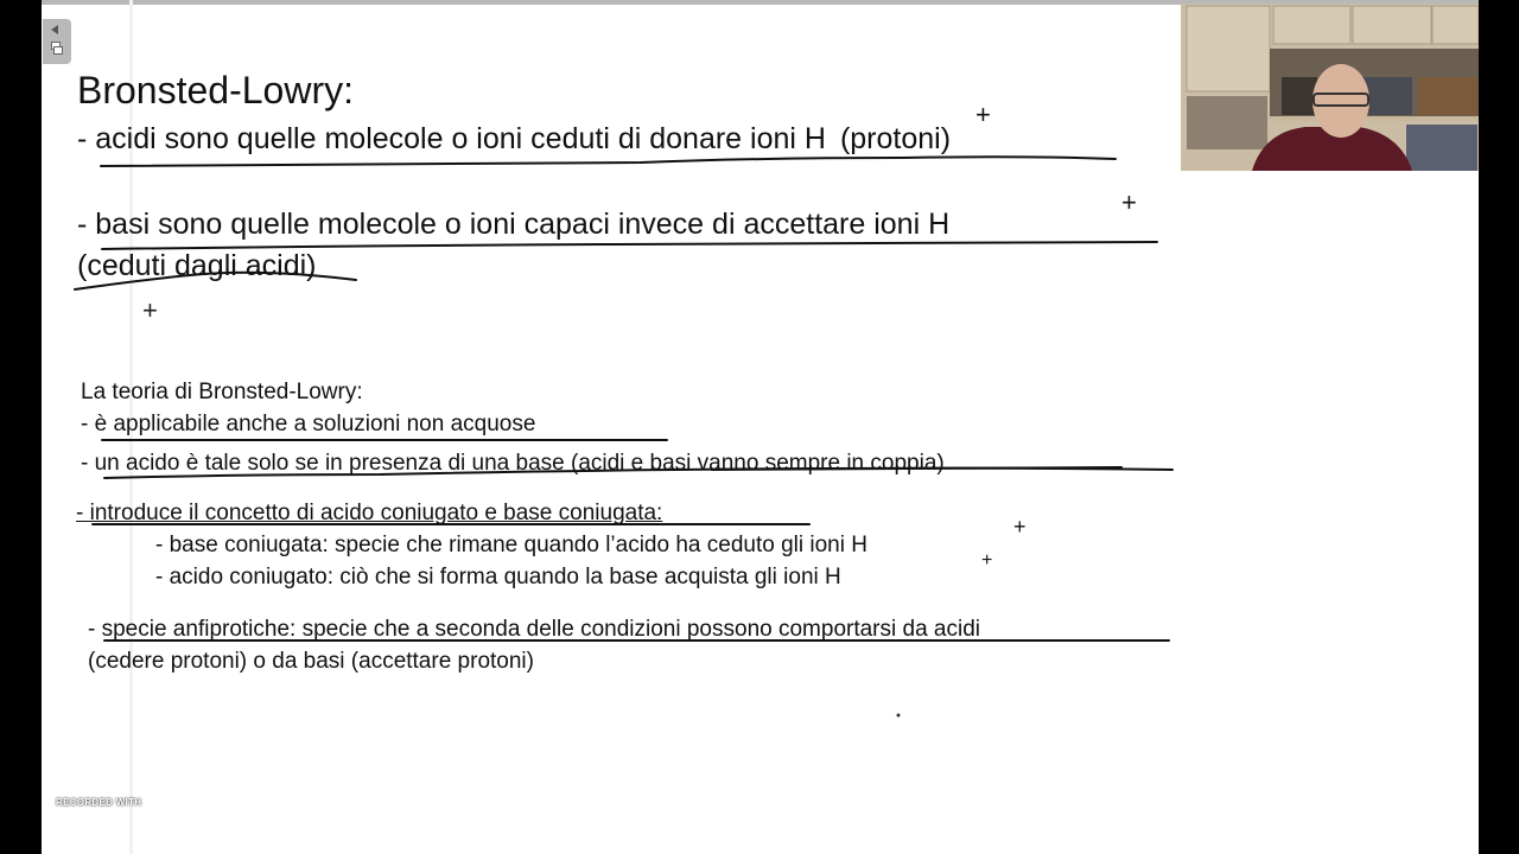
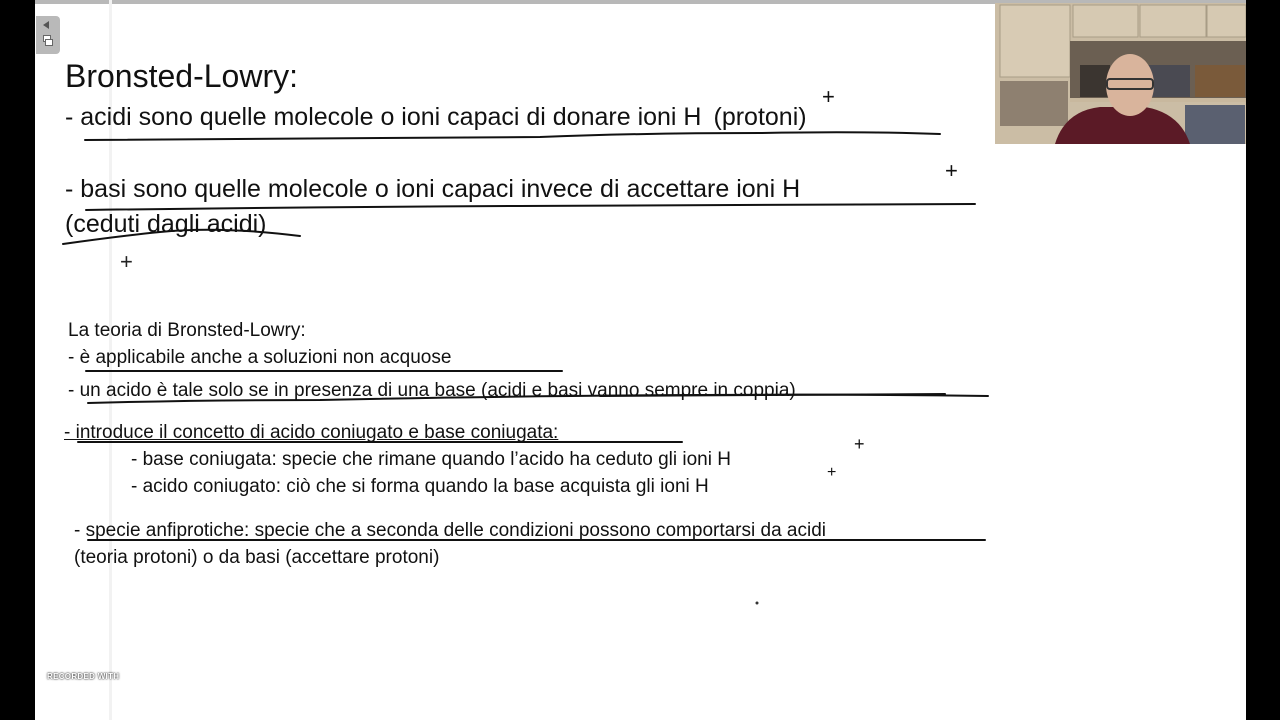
  Bronsted-Lowry:
- - acidi sono quelle molecole o ioni ceduti di donare ioni H (protoni)
+ - acidi sono quelle molecole o ioni capaci di donare ioni H (protoni)
  +
  - basi sono quelle molecole o ioni capaci invece di accettare ioni H
  +
  (ceduti dagli acidi)
  +
  La teoria di Bronsted-Lowry:
  - è applicabile anche a soluzioni non acquose
  - un acido è tale solo se in presenza di una base (acidi e basi vanno sempre in coppia)
  - introduce il concetto di acido coniugato e base coniugata:
  - base coniugata: specie che rimane quando l’acido ha ceduto gli ioni H
  +
  - acido coniugato: ciò che si forma quando la base acquista gli ioni H
  +
  - specie anfiprotiche: specie che a seconda delle condizioni possono comportarsi da acidi
- (cedere protoni) o da basi (accettare protoni)
+ (teoria protoni) o da basi (accettare protoni)
  RECORDED WITH
